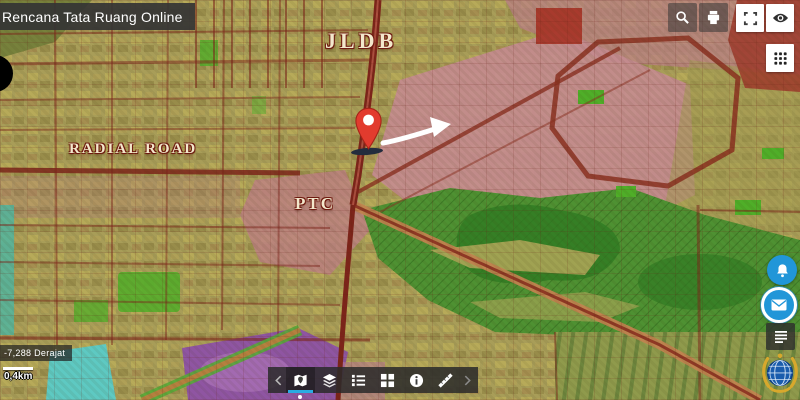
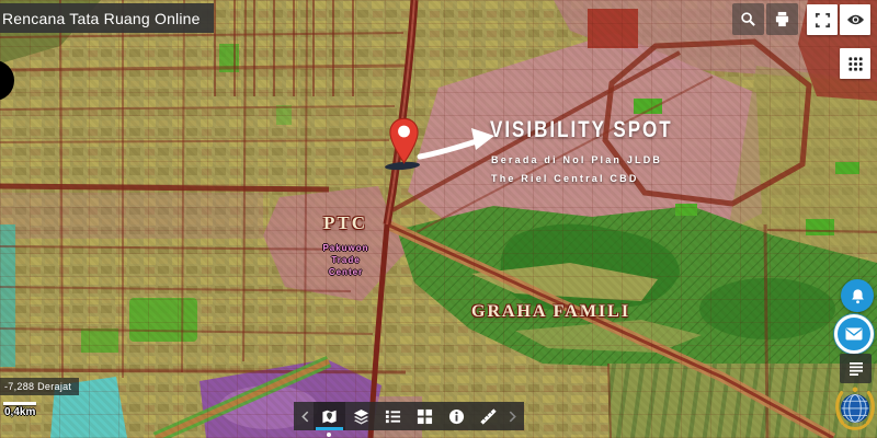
- JLDB
- RADIAL ROAD
  PTC
+ Pakuwon
+ Trade
+ Center
+ GRAHA FAMILI
+ VISIBILITY SPOT
+ Berada di Nol Plan JLDB
+ The Riel Central CBD
  Rencana Tata Ruang Online
  -7,288 Derajat
  0,4km
